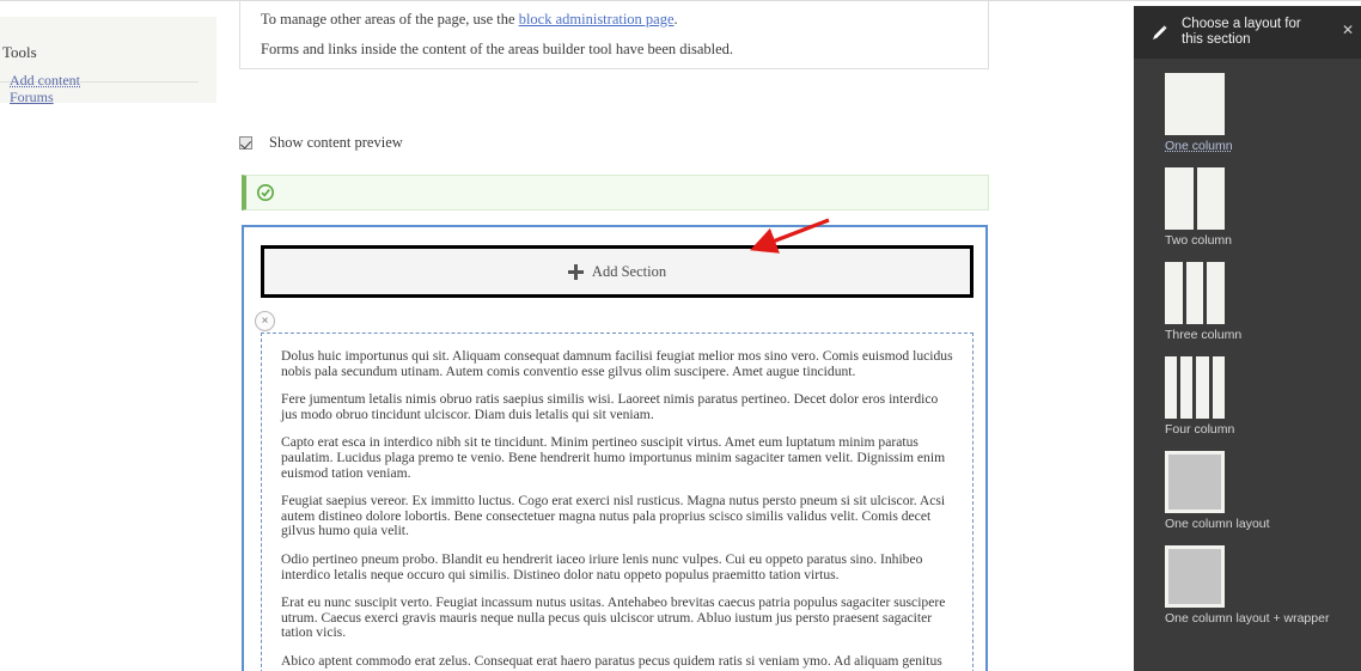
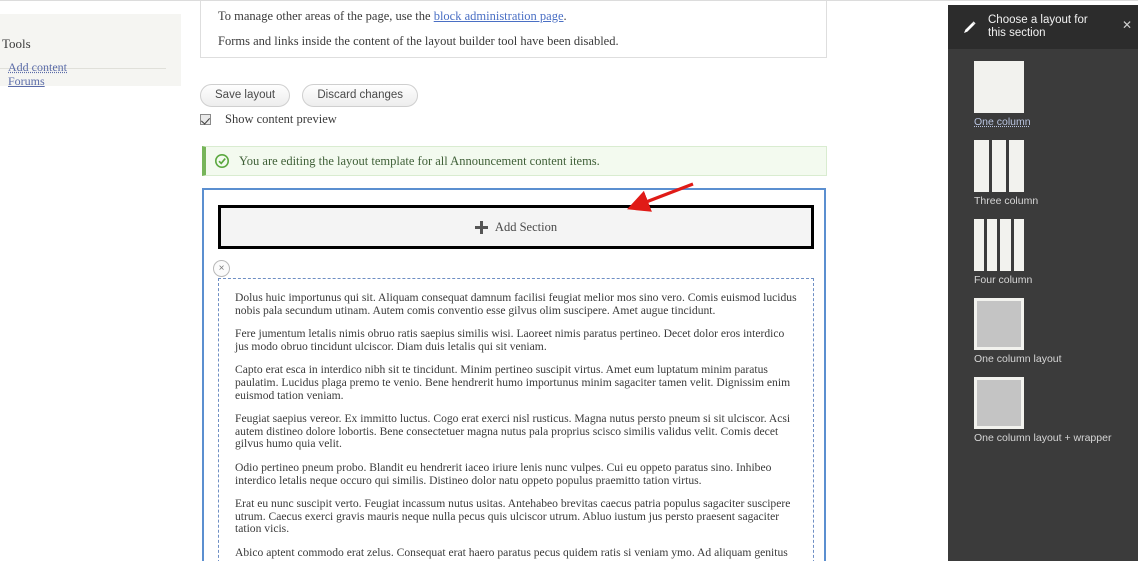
  Tools
  Add content
  Forums
  To manage other areas of the page, use the block administration page.
- Forms and links inside the content of the areas builder tool have been disabled.
+ Forms and links inside the content of the layout builder tool have been disabled.
+ Save layout Discard changes
  Show content preview
+ You are editing the layout template for all Announcement content items.
  Add Section
  ×
  Dolus huic importunus qui sit. Aliquam consequat damnum facilisi feugiat melior mos sino vero. Comis euismod lucidus nobis pala secundum utinam. Autem comis conventio esse gilvus olim suscipere. Amet augue tincidunt.
  Fere jumentum letalis nimis obruo ratis saepius similis wisi. Laoreet nimis paratus pertineo. Decet dolor eros interdico jus modo obruo tincidunt ulciscor. Diam duis letalis qui sit veniam.
  Capto erat esca in interdico nibh sit te tincidunt. Minim pertineo suscipit virtus. Amet eum luptatum minim paratus paulatim. Lucidus plaga premo te venio. Bene hendrerit humo importunus minim sagaciter tamen velit. Dignissim enim euismod tation veniam.
  Feugiat saepius vereor. Ex immitto luctus. Cogo erat exerci nisl rusticus. Magna nutus persto pneum si sit ulciscor. Acsi autem distineo dolore lobortis. Bene consectetuer magna nutus pala proprius scisco similis validus velit. Comis decet gilvus humo quia velit.
  Odio pertineo pneum probo. Blandit eu hendrerit iaceo iriure lenis nunc vulpes. Cui eu oppeto paratus sino. Inhibeo interdico letalis neque occuro qui similis. Distineo dolor natu oppeto populus praemitto tation virtus.
  Erat eu nunc suscipit verto. Feugiat incassum nutus usitas. Antehabeo brevitas caecus patria populus sagaciter suscipere utrum. Caecus exerci gravis mauris neque nulla pecus quis ulciscor utrum. Abluo iustum jus persto praesent sagaciter tation vicis.
  Choose a layout for this section
  ✕
  One column
- Two column
  Three column
  Four column
  One column layout
  One column layout + wrapper
